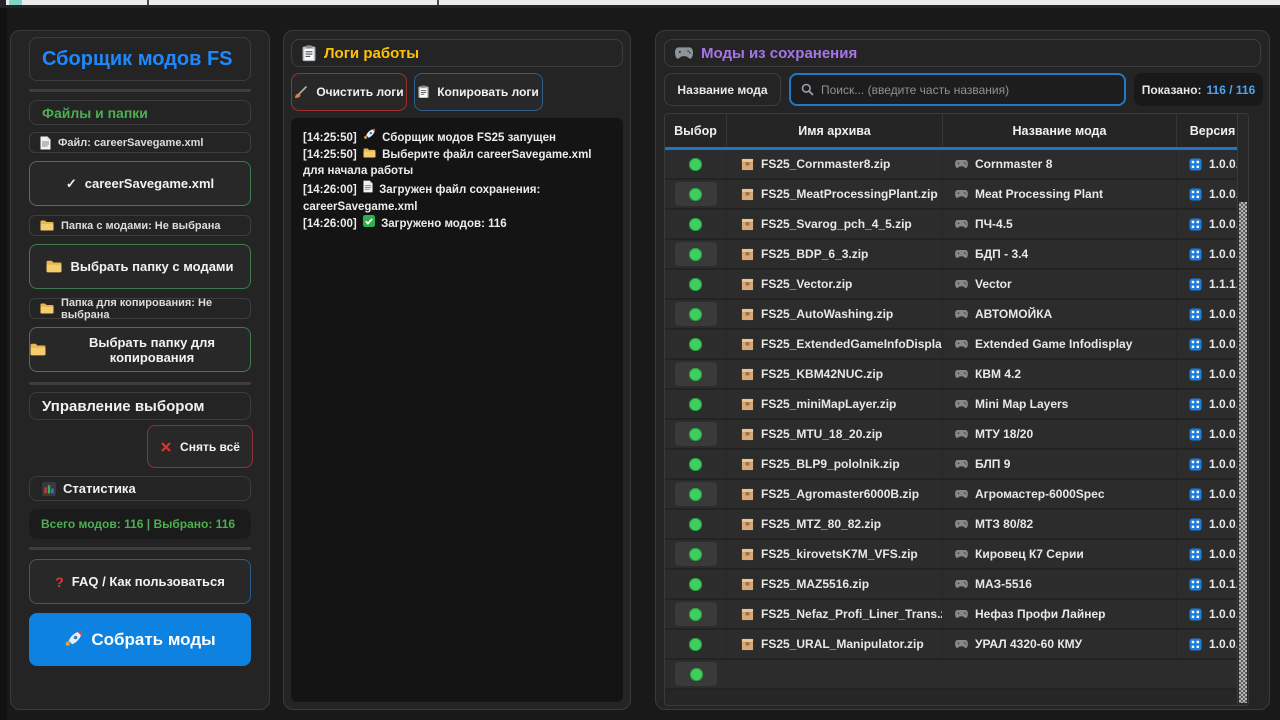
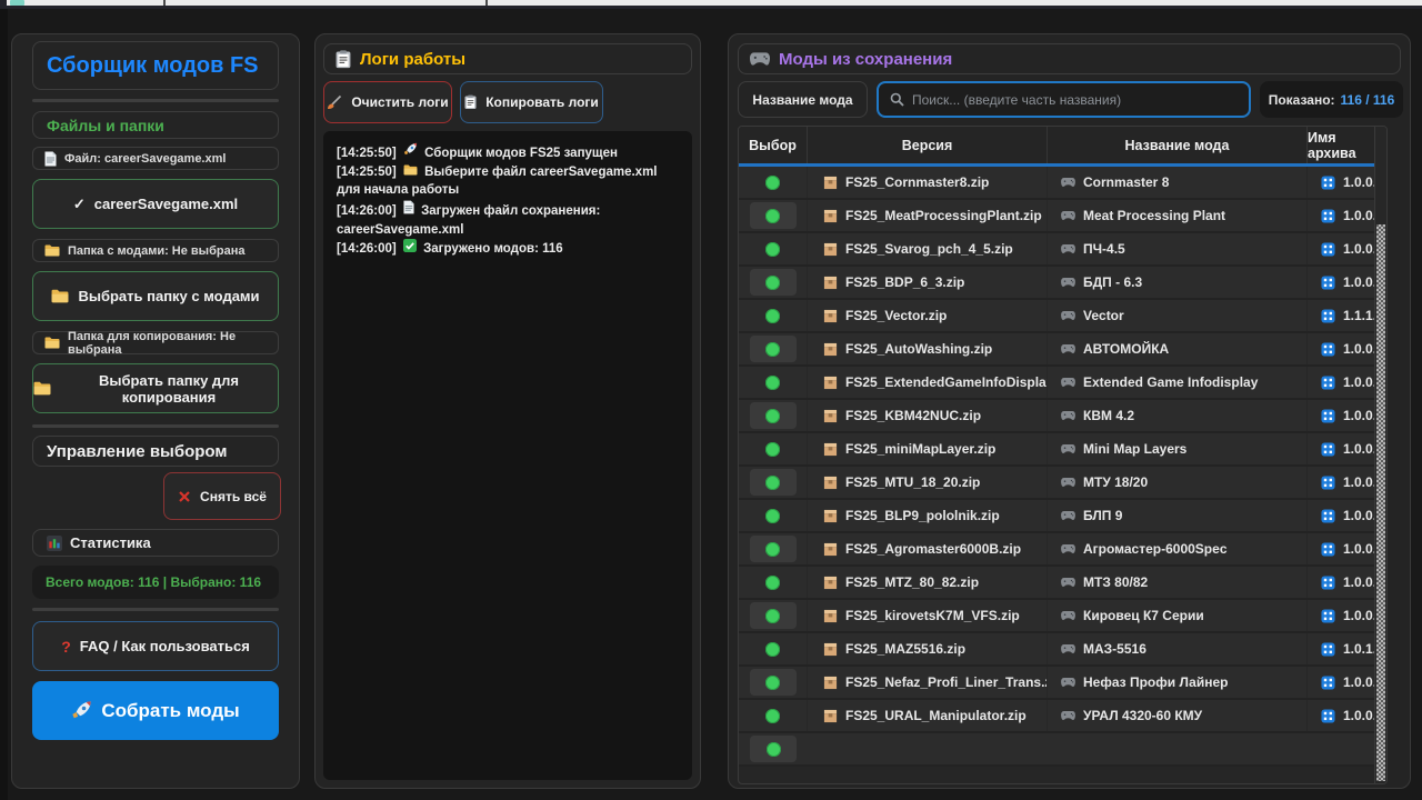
  Сборщик модов FS
  Файлы и папки
  Файл: careerSavegame.xml
  ✓
  careerSavegame.xml
  Папка с модами: Не выбрана
  Выбрать папку с модами
  Папка для копирования: Не выбрана
  Выбрать папку для копирования
  Управление выбором
  Снять всё
  Статистика
  Всего модов: 116 | Выбрано: 116
  ?
  FAQ / Как пользоваться
  Собрать моды
  Логи работы
  Очистить логи
  Копировать логи
  [14:25:50] Сборщик модов FS25 запущен
  [14:25:50] Выберите файл careerSavegame.xml для начала работы
  [14:26:00] Загружен файл сохранения: careerSavegame.xml
  [14:26:00] Загружено модов: 116
  Моды из сохранения
  Название мода
  Поиск... (введите часть названия)
  Показано:
  116 / 116
  Выбор
- Имя архива
+ Версия
  Название мода
- Версия
+ Имя архива
  FS25_Cornmaster8.zip
  Cornmaster 8
  1.0.0
  FS25_MeatProcessingPlant.zip
  Meat Processing Plant
  1.0.0
  FS25_Svarog_pch_4_5.zip
  ПЧ-4.5
  1.0.0
  FS25_BDP_6_3.zip
- БДП - 3.4
+ БДП - 6.3
  1.0.0
  FS25_Vector.zip
  Vector
  1.1.1
  FS25_AutoWashing.zip
  АВТОМОЙКА
  1.0.0
  FS25_ExtendedGameInfoDispla
  Extended Game Infodisplay
  1.0.0
  FS25_KBM42NUC.zip
  КВМ 4.2
  1.0.0
  FS25_miniMapLayer.zip
  Mini Map Layers
  1.0.0
  FS25_MTU_18_20.zip
  МТУ 18/20
  1.0.0
  FS25_BLP9_pololnik.zip
  БЛП 9
  1.0.0
  FS25_Agromaster6000B.zip
  Агромастер-6000Spec
  1.0.0
  FS25_MTZ_80_82.zip
  МТЗ 80/82
  1.0.0
  FS25_kirovetsK7M_VFS.zip
  Кировец К7 Серии
  1.0.0
  FS25_MAZ5516.zip
  МАЗ-5516
  1.0.1
  FS25_Nefaz_Profi_Liner_Trans.
  Нефаз Профи Лайнер
  1.0.0
  FS25_URAL_Manipulator.zip
  УРАЛ 4320-60 КМУ
  1.0.0
